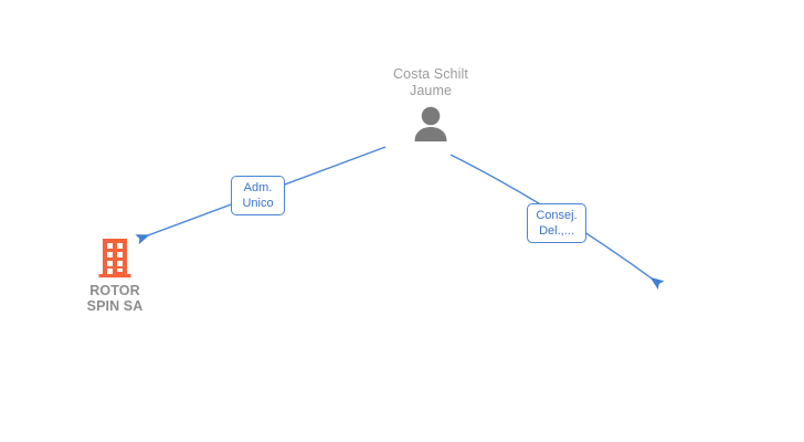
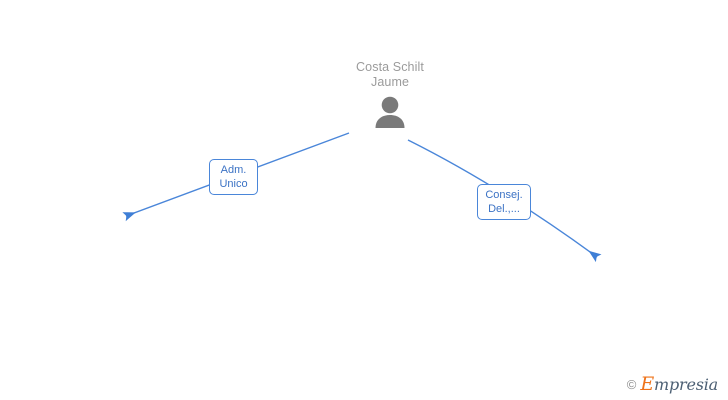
  Costa Schilt
  Jaume
- ROTOR
- SPIN SA
  Adm.
  Unico
  Consej.
  Del.,...
+ ©
+ Empresia
